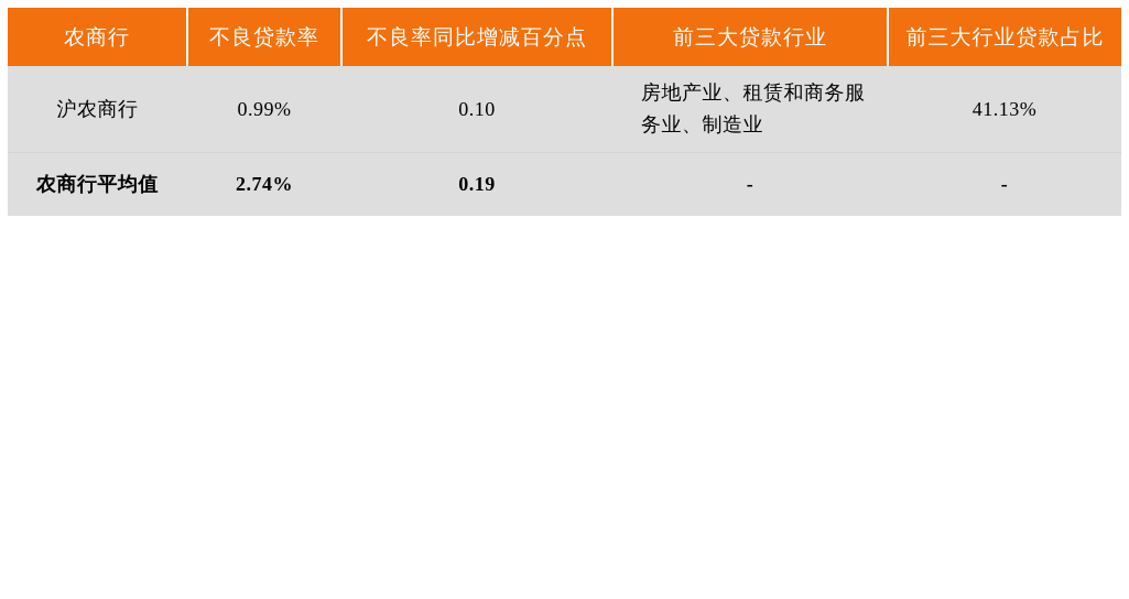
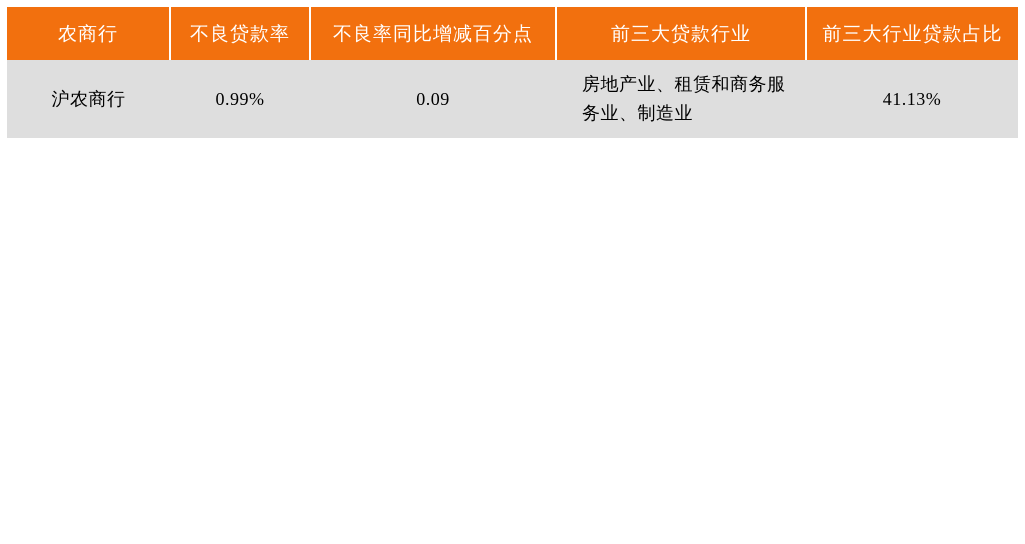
  农商行	不良贷款率	不良率同比增减百分点	前三大贷款行业	前三大行业贷款占比
- 沪农商行	0.99%	0.10	房地产业、租赁和商务服务业、制造业	41.13%
+ 沪农商行	0.99%	0.09	房地产业、租赁和商务服务业、制造业	41.13%
- 农商行平均值	2.74%	0.19	-	-
